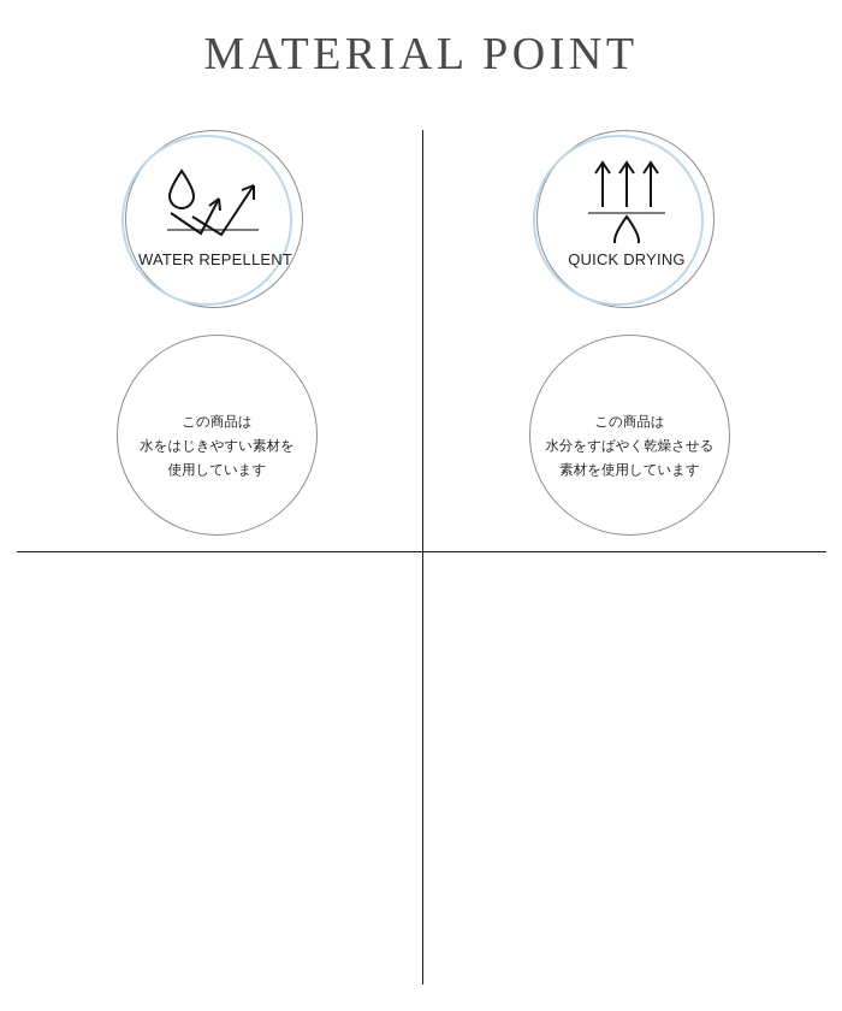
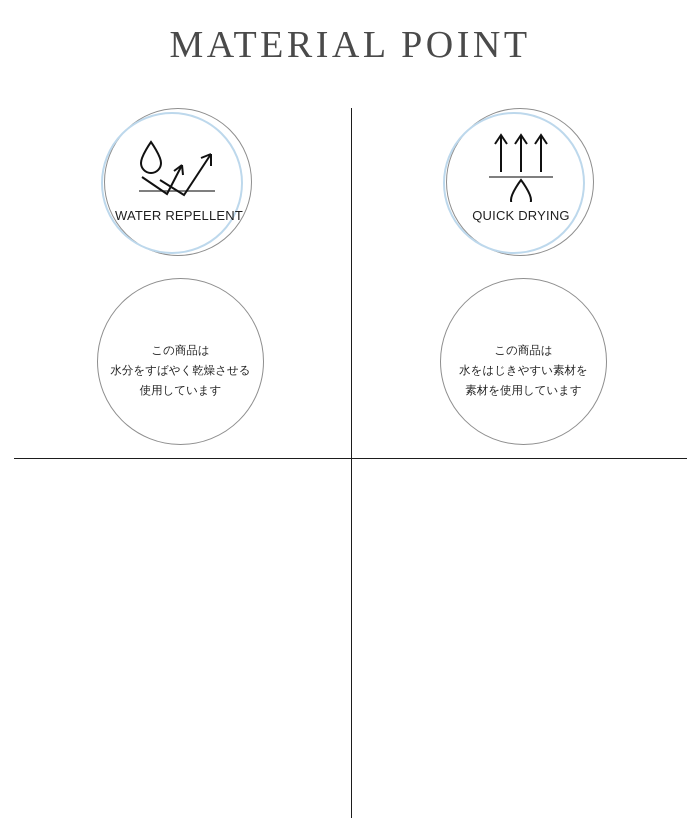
  MATERIAL POINT
  WATER REPELLENT
  QUICK DRYING
  この商品は
- 水をはじきやすい素材を
+ 水分をすばやく乾燥させる
  使用しています
  この商品は
- 水分をすばやく乾燥させる
+ 水をはじきやすい素材を
  素材を使用しています
